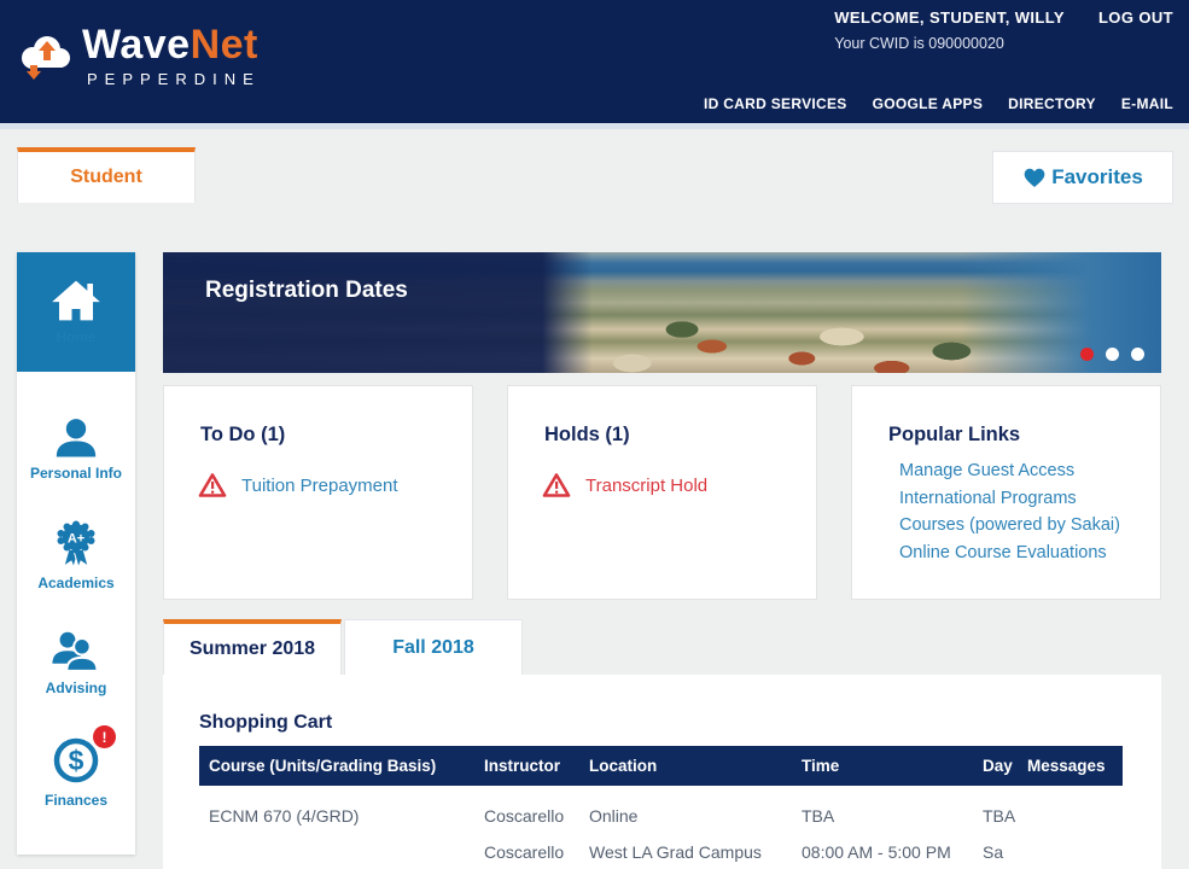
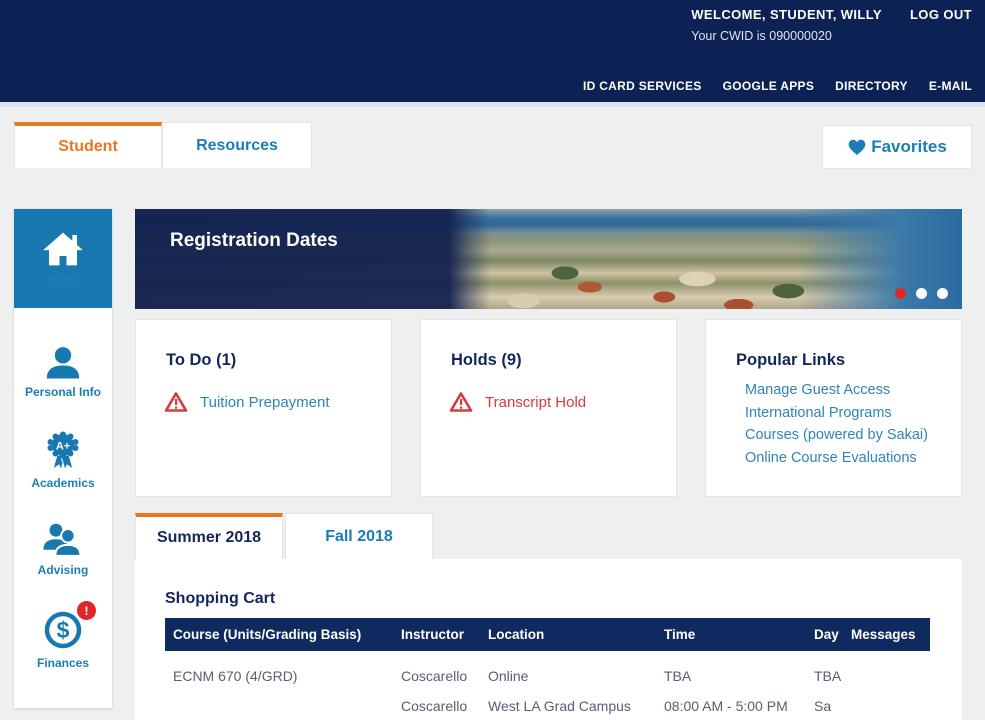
- WaveNet
- PEPPERDINE
  WELCOME, STUDENT, WILLY
  LOG OUT
  Your CWID is 090000020
  ID CARD SERVICES
  GOOGLE APPS
  DIRECTORY
  E-MAIL
  Student
+ Resources
  Favorites
  Personal Info
  A+
  Academics
  Advising
  $
  !
  Finances
  Registration Dates
  To Do (1)
  Tuition Prepayment
- Holds (1)
+ Holds (9)
  Transcript Hold
  Popular Links
  Manage Guest Access
  International Programs
  Courses (powered by Sakai)
  Online Course Evaluations
  Summer 2018
  Fall 2018
  Shopping Cart
  Course (Units/Grading Basis)	Instructor	Location	Time	Day	Messages
  ECNM 670 (4/GRD)	Coscarello	Online	TBA	TBA
  	Coscarello	West LA Grad Campus	08:00 AM - 5:00 PM	Sa
